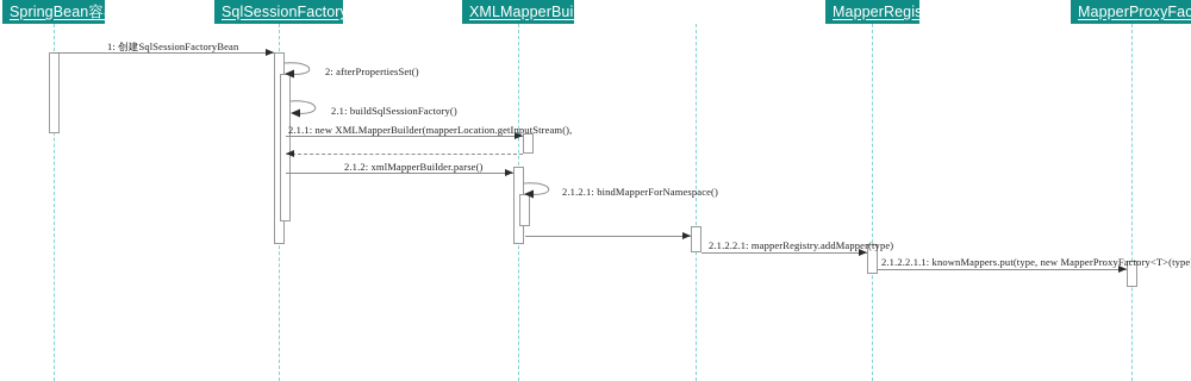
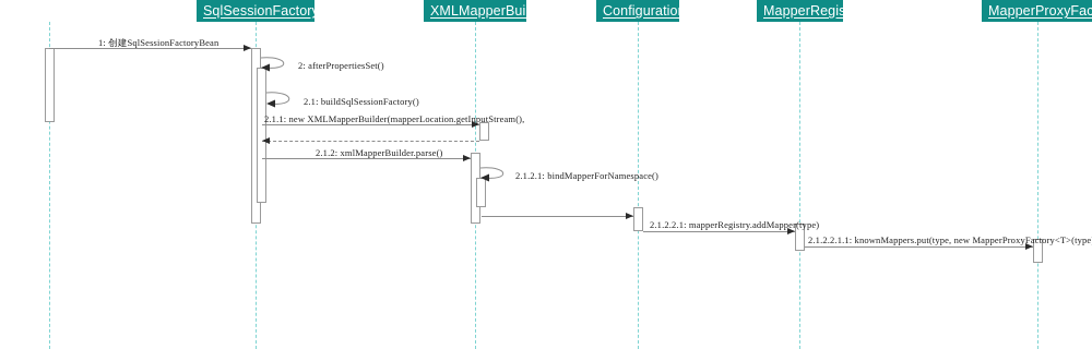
- SpringBean容器
  SqlSessionFactoryBean
  XMLMapperBuilder
+ Configuration
  MapperRegistry
  MapperProxyFac
  1: 创建SqlSessionFactoryBean
  2: afterPropertiesSet()
  2.1: buildSqlSessionFactory()
  2.1.1: new XMLMapperBuilder(mapperLocation.getInputStream(),
  2.1.2: xmlMapperBuilder.parse()
  2.1.2.1: bindMapperForNamespace()
  2.1.2.2.1: mapperRegistry.addMapper(type)
  2.1.2.2.1.1: knownMappers.put(type, new MapperProxyFactory<T>(type
